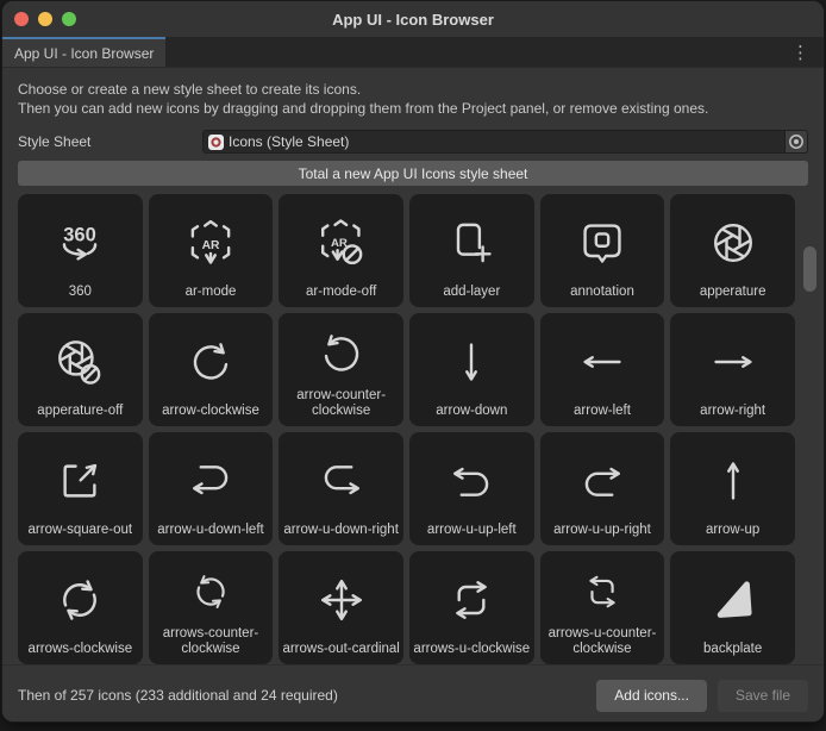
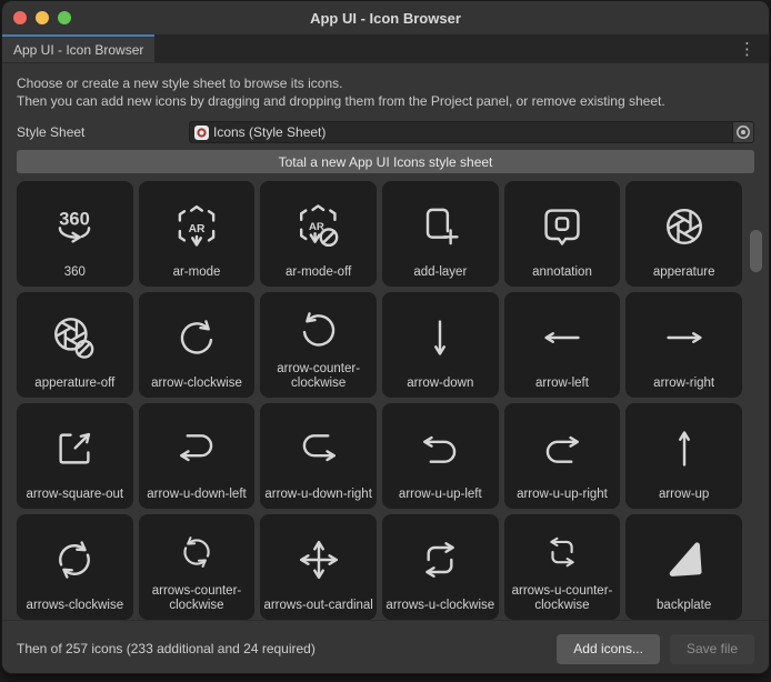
  App UI - Icon Browser
  App UI - Icon Browser
  ⋮
- Choose or create a new style sheet to create its icons.
+ Choose or create a new style sheet to browse its icons.
- Then you can add new icons by dragging and dropping them from the Project panel, or remove existing ones.
+ Then you can add new icons by dragging and dropping them from the Project panel, or remove existing sheet.
  Style Sheet
  Icons (Style Sheet)
  Total a new App UI Icons style sheet
  360
  ar-mode
  ar-mode-off
  add-layer
  annotation
  apperature
  apperature-off
  arrow-clockwise
  arrow-counter-clockwise
  arrow-down
  arrow-left
  arrow-right
  arrow-square-out
  arrow-u-down-left
  arrow-u-down-right
  arrow-u-up-left
  arrow-u-up-right
  arrow-up
  arrows-clockwise
  arrows-counter-clockwise
  arrows-out-cardinal
  arrows-u-clockwise
  arrows-u-counter-clockwise
  backplate
  Then of 257 icons (233 additional and 24 required)
  Add icons...
  Save file
